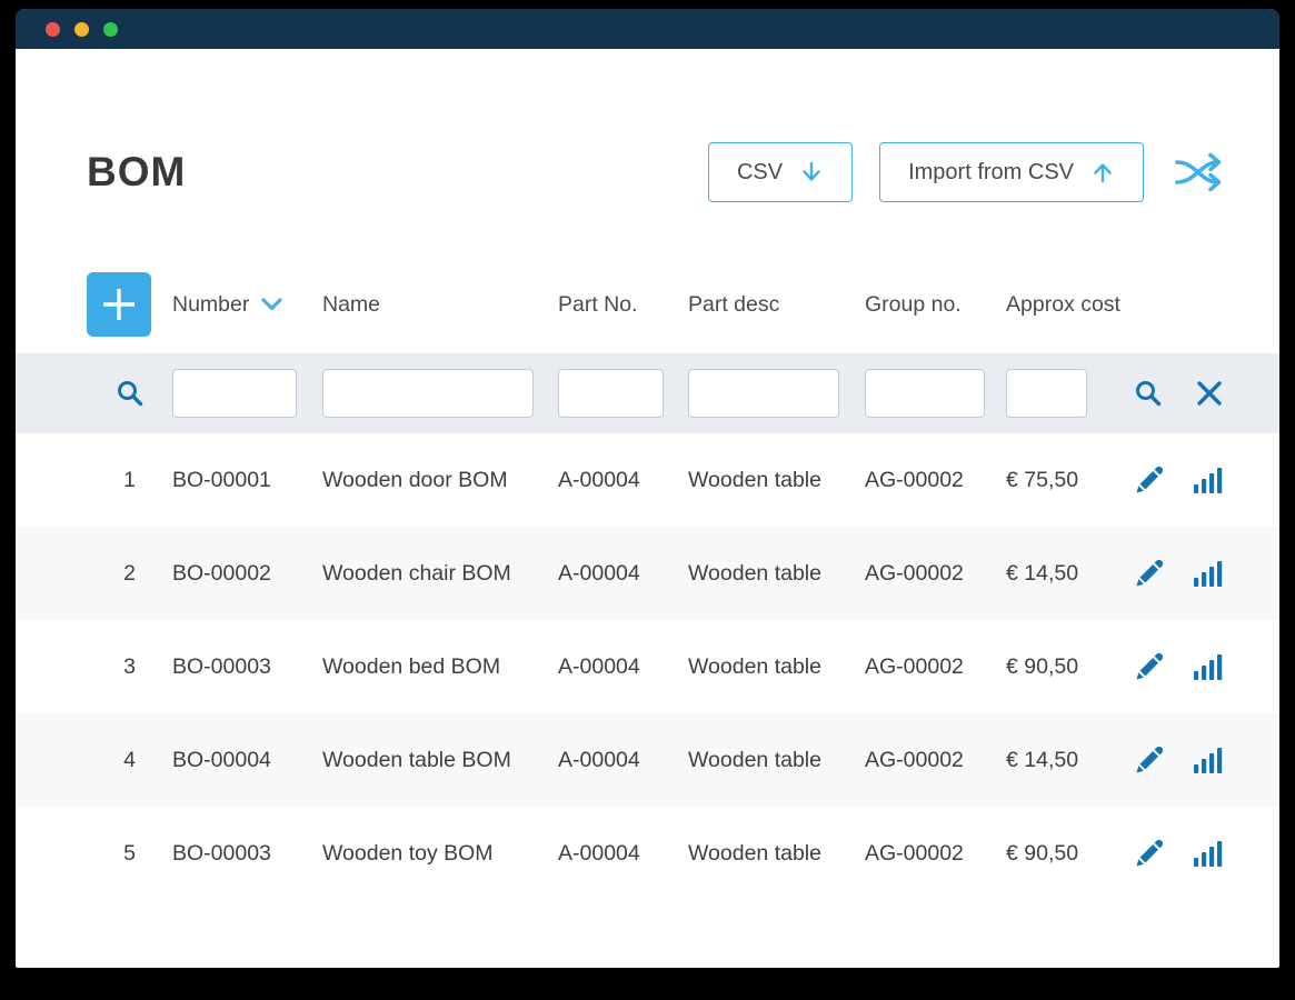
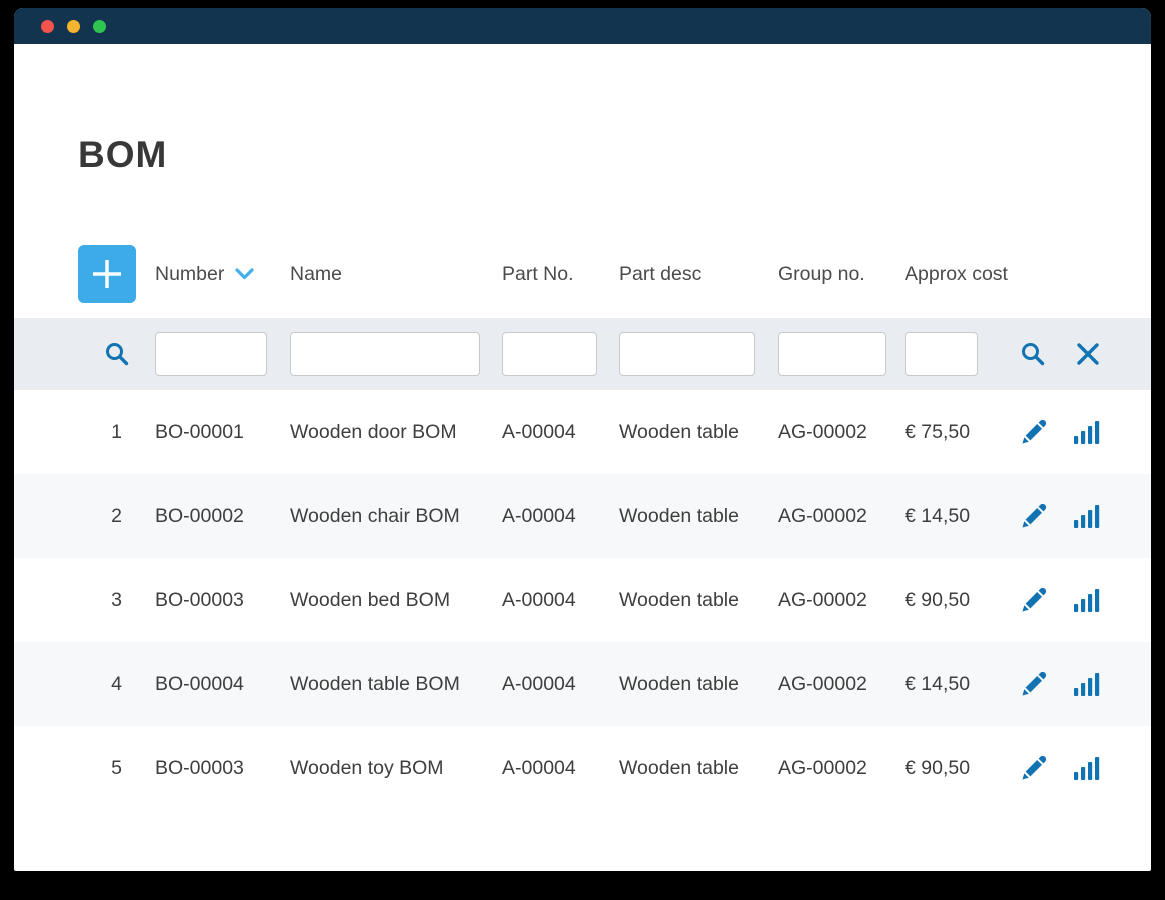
  BOM
- CSV
- Import from CSV
  Number
  Name
  Part No.
  Part desc
  Group no.
  Approx cost
  1
  BO-00001
  Wooden door BOM
  A-00004
  Wooden table
  AG-00002
  € 75,50
  2
  BO-00002
  Wooden chair BOM
  A-00004
  Wooden table
  AG-00002
  € 14,50
  3
  BO-00003
  Wooden bed BOM
  A-00004
  Wooden table
  AG-00002
  € 90,50
  4
  BO-00004
  Wooden table BOM
  A-00004
  Wooden table
  AG-00002
  € 14,50
  5
  BO-00003
  Wooden toy BOM
  A-00004
  Wooden table
  AG-00002
  € 90,50
